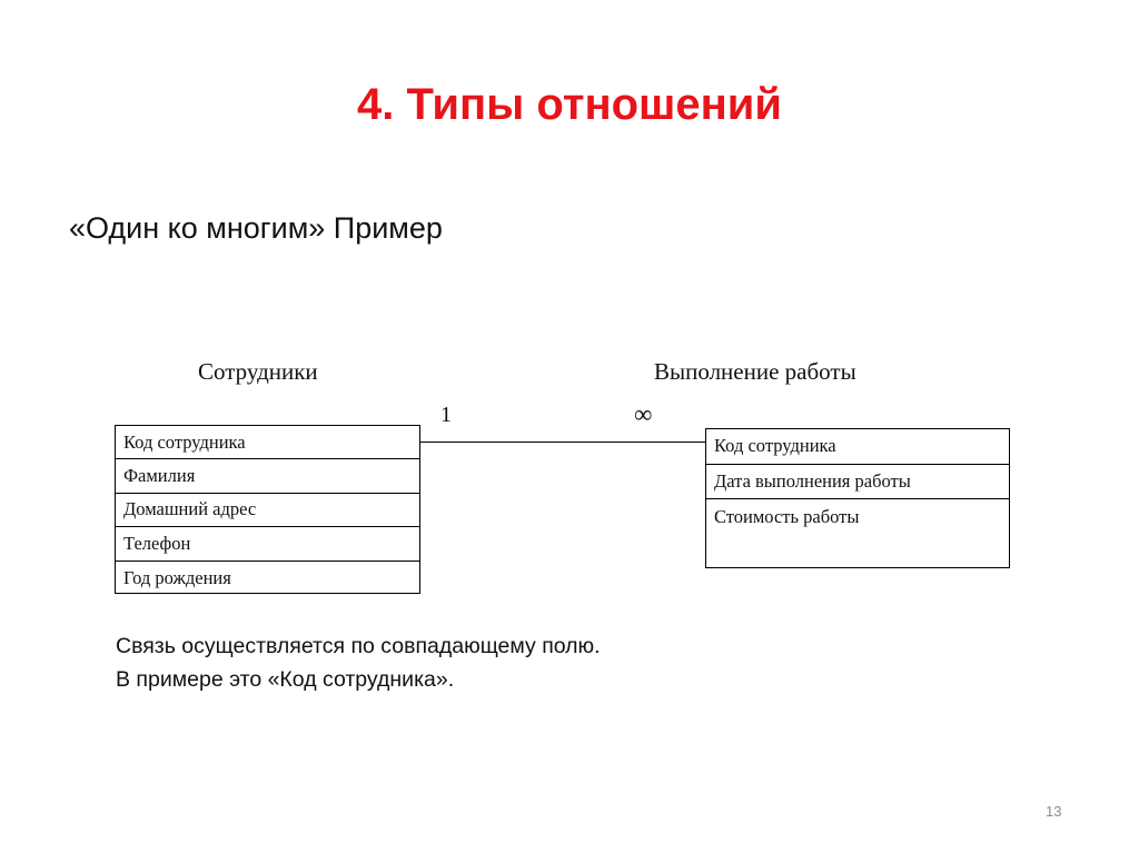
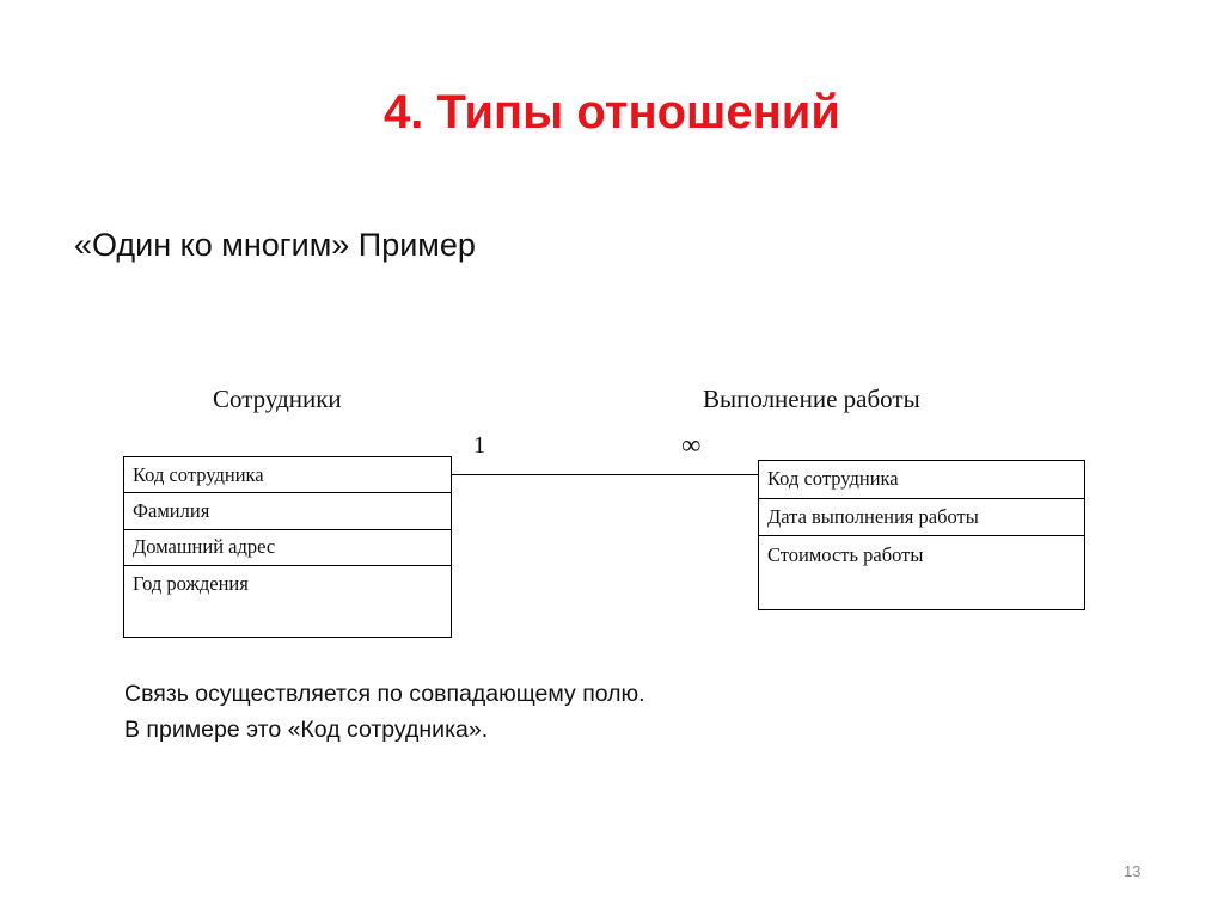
  4. Типы отношений
  «Один ко многим» Пример
  Сотрудники
  Выполнение работы
  Код сотрудника
  Фамилия
  Домашний адрес
- Телефон
  Год рождения
  Код сотрудника
  Дата выполнения работы
  Стоимость работы
  1
  ∞
  Связь осуществляется по совпадающему полю.
  В примере это «Код сотрудника».
  13
